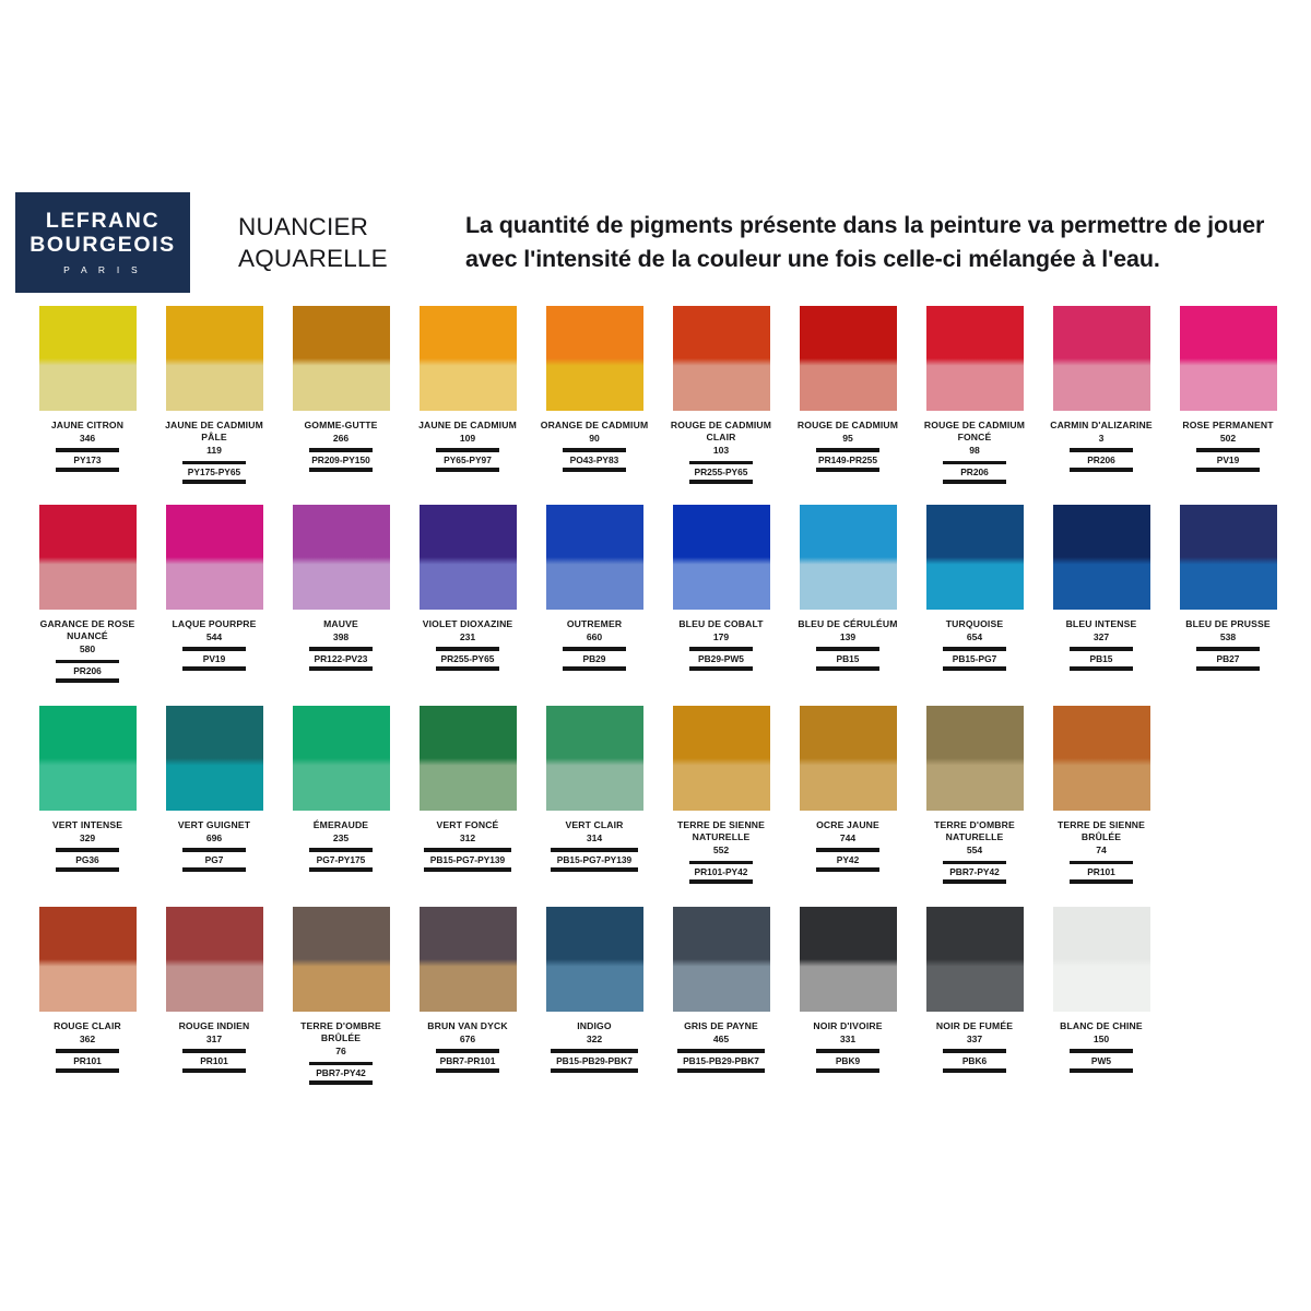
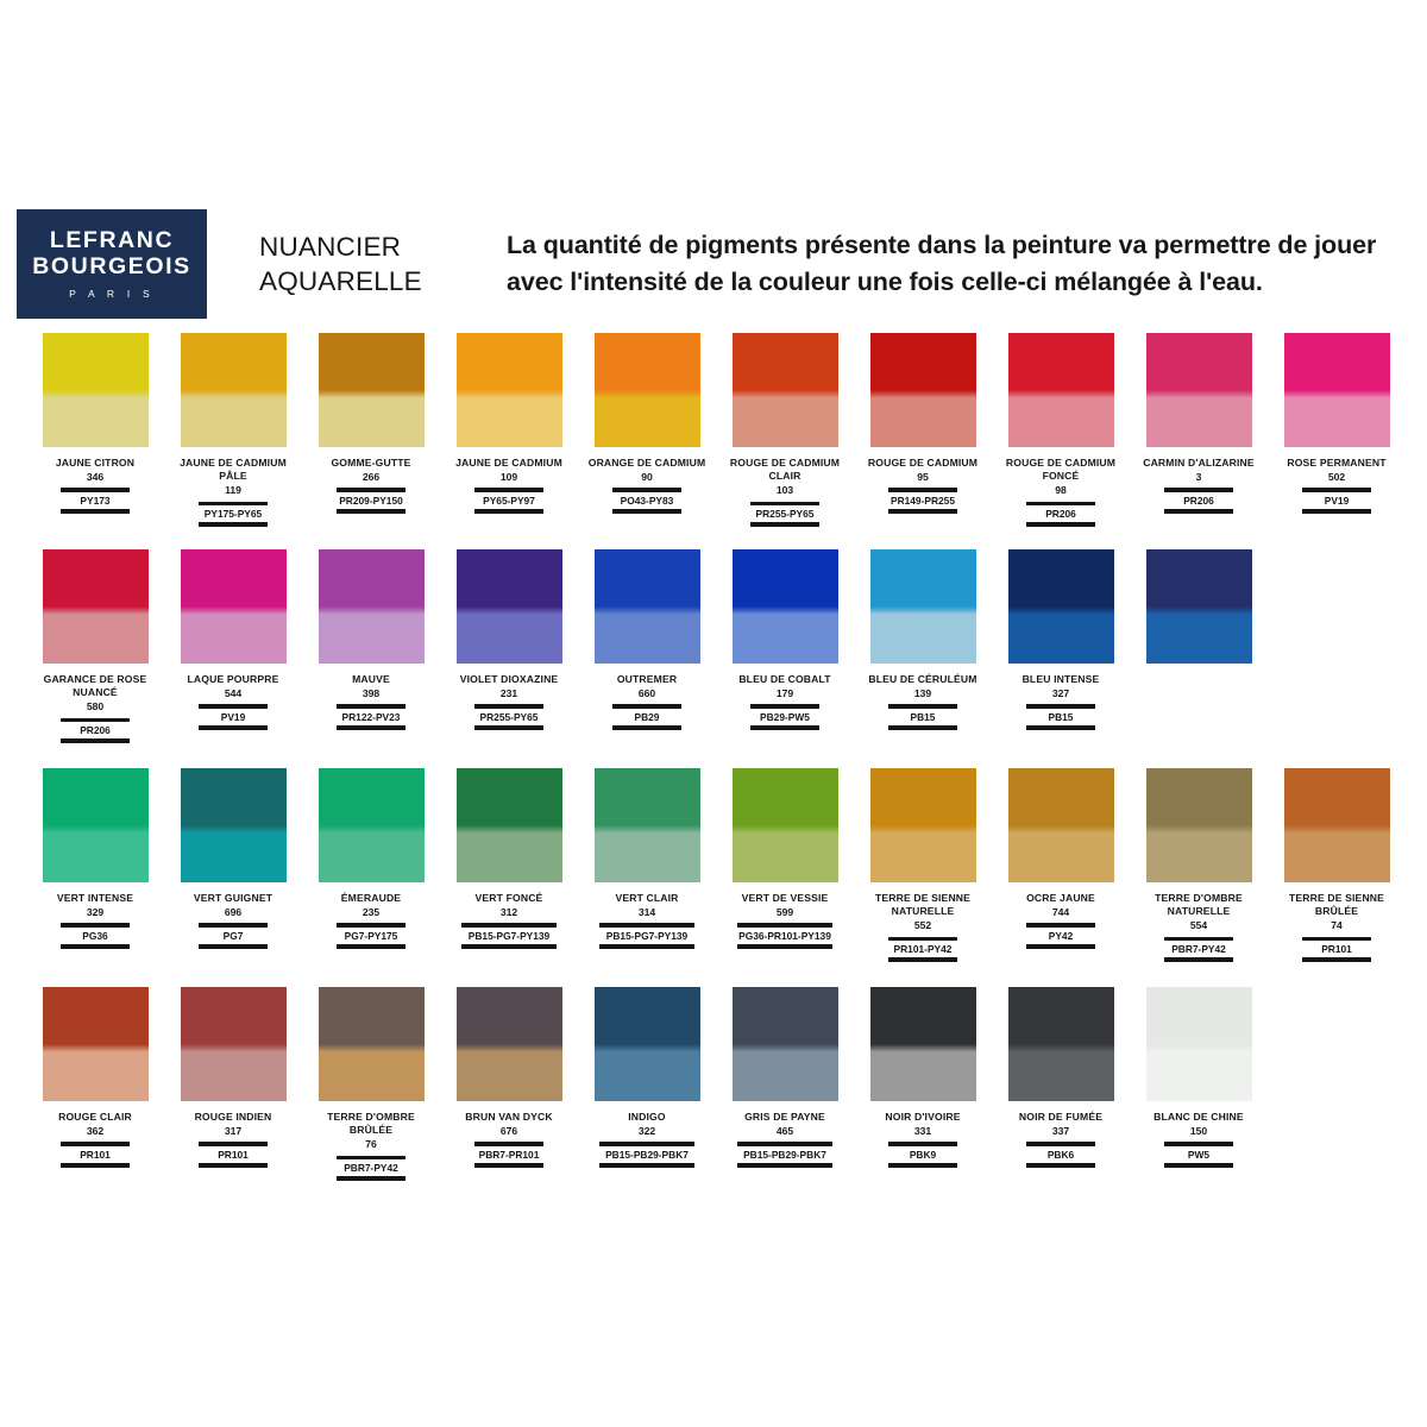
  LEFRANC
  BOURGEOIS
  P A R I S
  NUANCIER
  AQUARELLE
  La quantité de pigments présente dans la peinture va permettre de jouer avec l'intensité de la couleur une fois celle-ci mélangée à l'eau.
  JAUNE CITRON
  346
  PY173
  JAUNE DE CADMIUM PÂLE
  119
  PY175-PY65
  GOMME-GUTTE
  266
  PR209-PY150
  JAUNE DE CADMIUM
  109
  PY65-PY97
  ORANGE DE CADMIUM
  90
  PO43-PY83
  ROUGE DE CADMIUM CLAIR
  103
  PR255-PY65
  ROUGE DE CADMIUM
  95
  PR149-PR255
  ROUGE DE CADMIUM FONCÉ
  98
  PR206
  CARMIN D'ALIZARINE
  3
  PR206
  ROSE PERMANENT
  502
  PV19
  GARANCE DE ROSE NUANCÉ
  580
  PR206
  LAQUE POURPRE
  544
  PV19
  MAUVE
  398
  PR122-PV23
  VIOLET DIOXAZINE
  231
  PR255-PY65
  OUTREMER
  660
  PB29
  BLEU DE COBALT
  179
  PB29-PW5
  BLEU DE CÉRULÉUM
  139
  PB15
- TURQUOISE
- 654
- PB15-PG7
  BLEU INTENSE
  327
  PB15
- BLEU DE PRUSSE
- 538
- PB27
  VERT INTENSE
  329
  PG36
  VERT GUIGNET
  696
  PG7
  ÉMERAUDE
  235
  PG7-PY175
  VERT FONCÉ
  312
  PB15-PG7-PY139
  VERT CLAIR
  314
  PB15-PG7-PY139
+ VERT DE VESSIE
+ 599
+ PG36-PR101-PY139
  TERRE DE SIENNE NATURELLE
  552
  PR101-PY42
  OCRE JAUNE
  744
  PY42
  TERRE D'OMBRE NATURELLE
  554
  PBR7-PY42
  TERRE DE SIENNE BRÛLÉE
  74
  PR101
  ROUGE CLAIR
  362
  PR101
  ROUGE INDIEN
  317
  PR101
  TERRE D'OMBRE BRÛLÉE
  76
  PBR7-PY42
  BRUN VAN DYCK
  676
  PBR7-PR101
  INDIGO
  322
  PB15-PB29-PBK7
  GRIS DE PAYNE
  465
  PB15-PB29-PBK7
  NOIR D'IVOIRE
  331
  PBK9
  NOIR DE FUMÉE
  337
  PBK6
  BLANC DE CHINE
  150
  PW5
